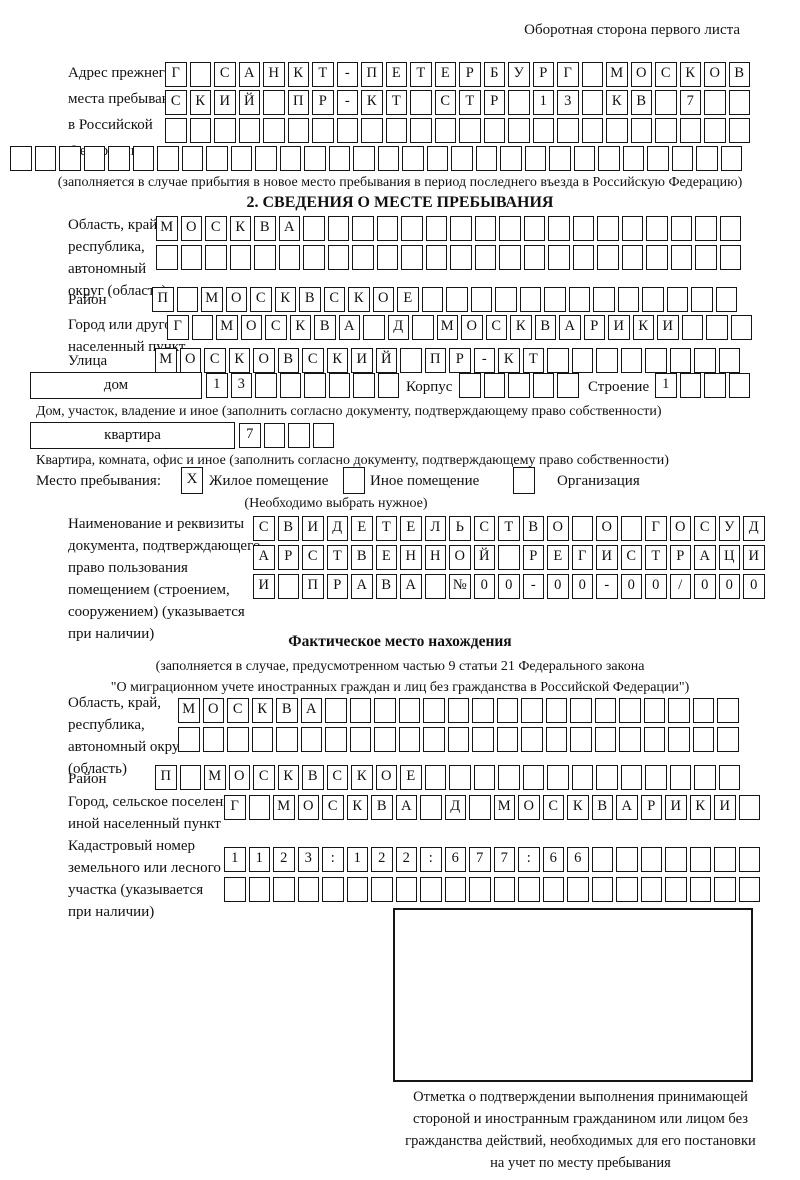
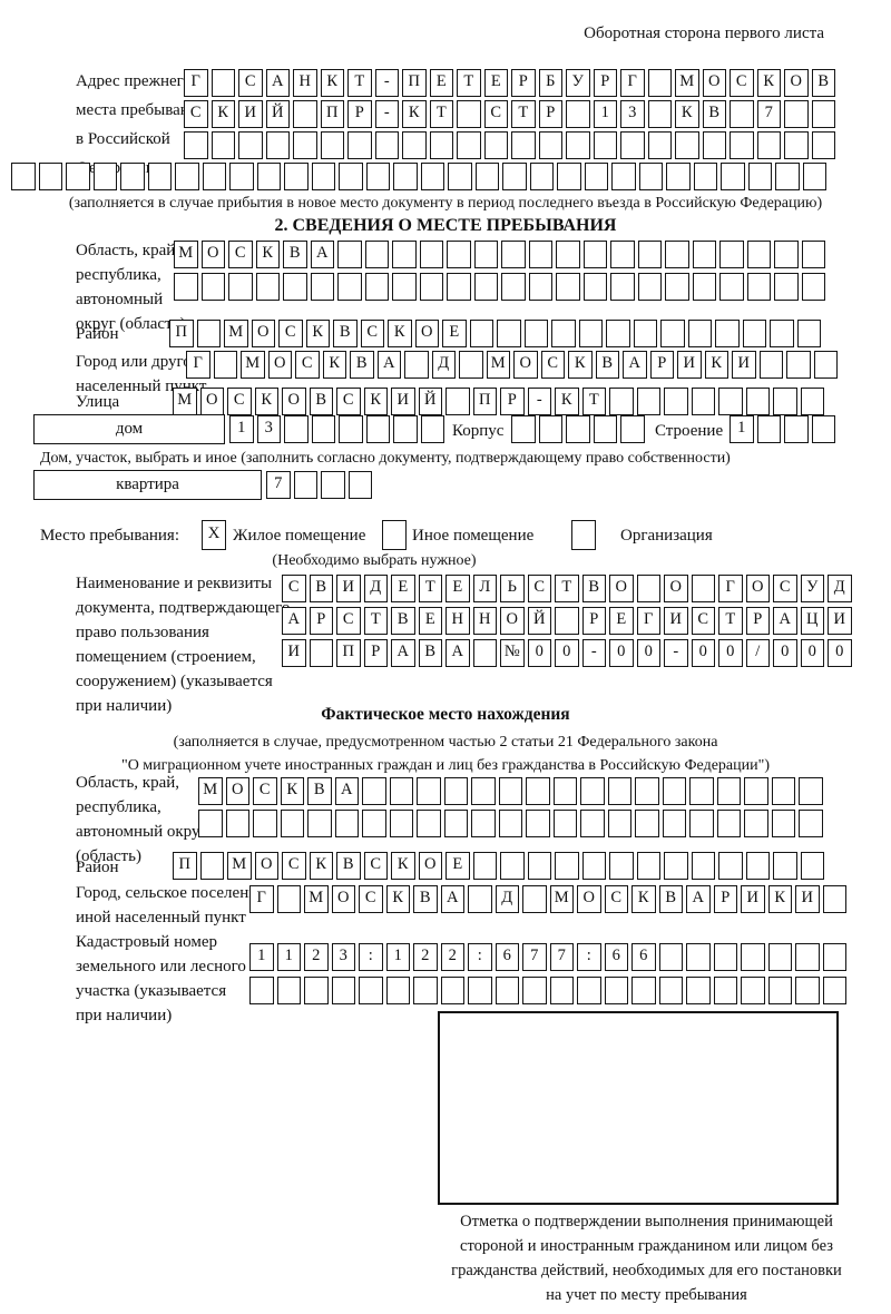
  Оборотная сторона первого листа
  Адрес прежнег
  места пребыва
  в Российской
  Г С А Н К Т - П Е Т Е Р Б У Р Г М О С К О В
  С К И Й П Р - К Т С Т Р 1 3 К В 7
- (заполняется в случае прибытия в новое место пребывания в период последнего въезда в Российскую Федерацию)
+ (заполняется в случае прибытия в новое место документу в период последнего въезда в Российскую Федерацию)
  2. СВЕДЕНИЯ О МЕСТЕ ПРЕБЫВАНИЯ
  Область, край
  республика,
  автономный
  округ (облас
  М О С К В А
  Район
  П М О С К В С К О Е
  Город или друг
  населенный пункт
  Г М О С К В А Д М О С К В А Р И К И
  Улица
  М О С К О В С К И Й П Р - К Т
  дом
  1 3
  Корпус
  Строение
  1
- Дом, участок, владение и иное (заполнить согласно документу, подтверждающему право собственности)
+ Дом, участок, выбрать и иное (заполнить согласно документу, подтверждающему право собственности)
  квартира
  7
- Квартира, комната, офис и иное (заполнить согласно документу, подтверждающему право собственности)
  Место пребывания:
  X
  Жилое помещение
  Иное помещение
  Организация
  (Необходимо выбрать нужное)
  Наименование и реквизиты
  документа, подтверждающег
  право пользования
  помещением (строением,
  сооружением) (указывается
  при наличии)
  С В И Д Е Т Е Л Ь С Т В О О Г О С У Д
  А Р С Т В Е Н Н О Й Р Е Г И С Т Р А Ц И
  И П Р А В А № 0 0 - 0 0 - 0 0 / 0 0 0
  Фактическое место нахождения
- (заполняется в случае, предусмотренном частью 9 статьи 21 Федерального закона
+ (заполняется в случае, предусмотренном частью 2 статьи 21 Федерального закона
- "О миграционном учете иностранных граждан и лиц без гражданства в Российской Федерации")
+ "О миграционном учете иностранных граждан и лиц без гражданства в Российскую Федерации")
  Область, край,
  республика,
  автономный окру
  (область)
  М О С К В А
  Район
  П М О С К В С К О Е
  Город, сельское поселен
  иной населенный пункт
  Г М О С К В А Д М О С К В А Р И К И
  Кадастровый номер
  земельного или лесного
  участка (указывается
  при наличии)
  1 1 2 3 : 1 2 2 : 6 7 7 : 6 6
  Отметка о подтверждении выполнения принимающей
  стороной и иностранным гражданином или лицом без
  гражданства действий, необходимых для его постановки
  на учет по месту пребывания
